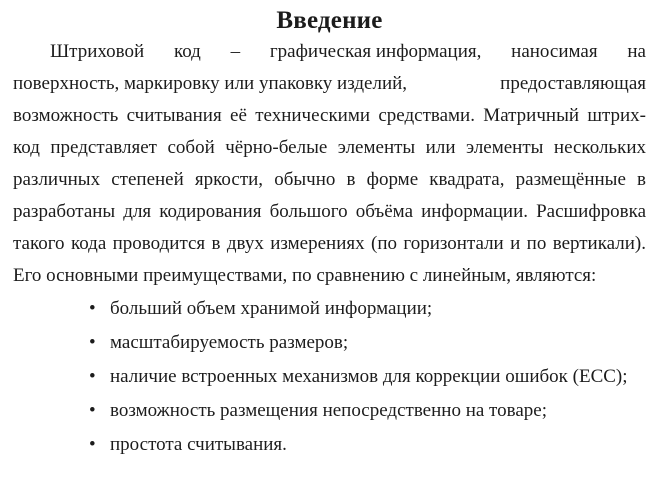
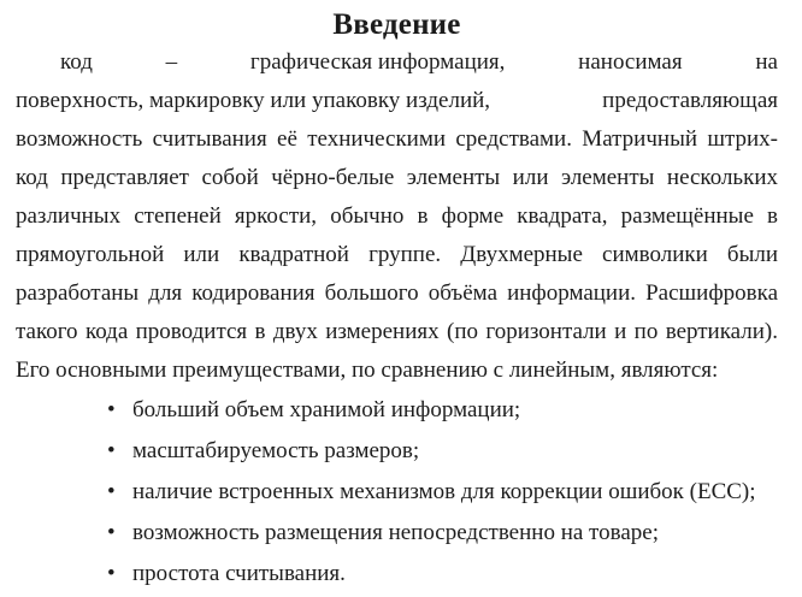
  Введение
- Штриховой
  код
  –
  графическая информация,
  наносимая
  на
  поверхность, маркировку или упаковку изделий,
  предоставляющая
  возможность считывания её техническими средствами. Матричный штрих-
  код представляет собой чёрно-белые элементы или элементы нескольких
  различных степеней яркости, обычно в форме квадрата, размещённые в
+ прямоугольной или квадратной группе. Двухмерные символики были
  разработаны для кодирования большого объёма информации. Расшифровка
  такого кода проводится в двух измерениях (по горизонтали и по вертикали).
  Его основными преимуществами, по сравнению с линейным, являются:
  •
  больший объем хранимой информации;
  •
  масштабируемость размеров;
  •
  наличие встроенных механизмов для коррекции ошибок (ECC);
  •
  возможность размещения непосредственно на товаре;
  •
  простота считывания.
